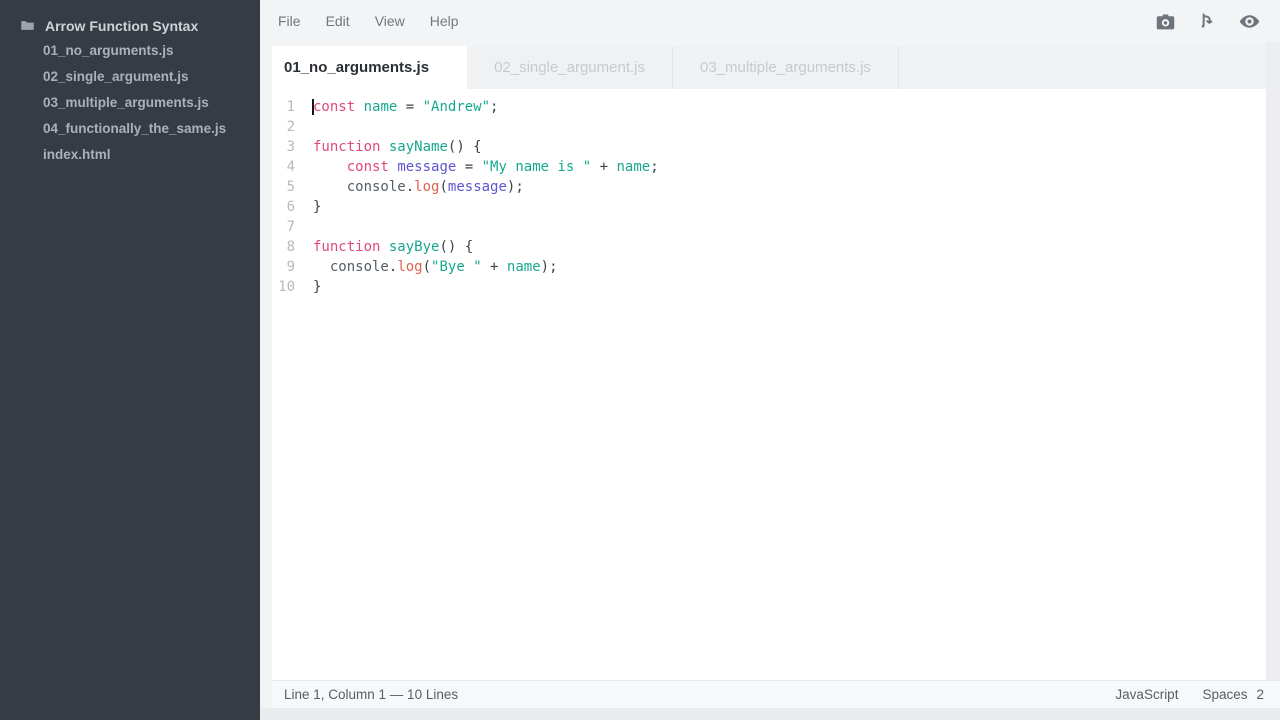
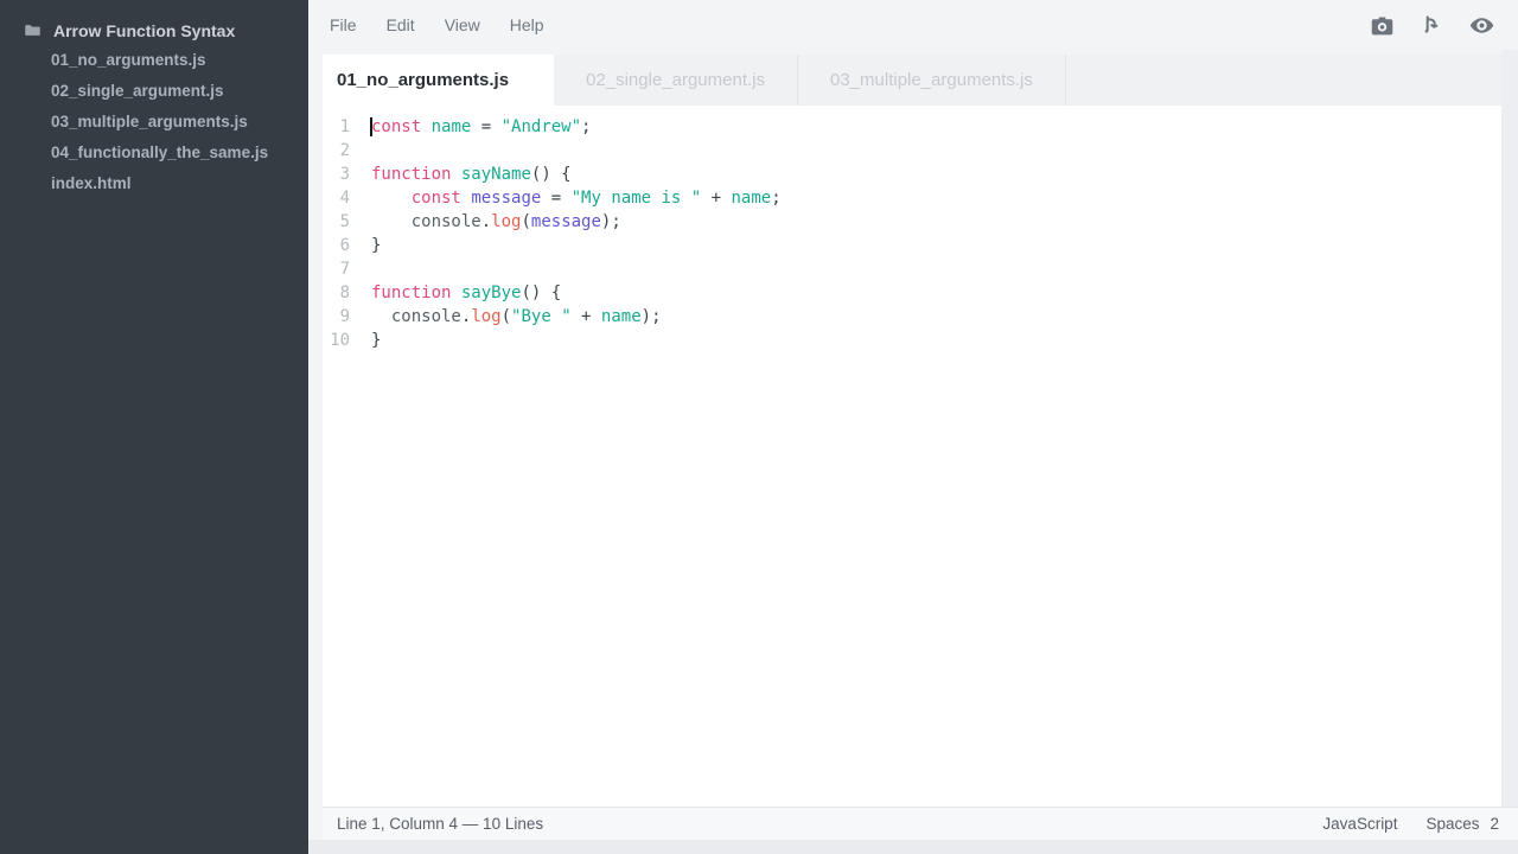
  Arrow Function Syntax
  01_no_arguments.js
  02_single_argument.js
  03_multiple_arguments.js
  04_functionally_the_same.js
  index.html
  File
  Edit
  View
  Help
  01_no_arguments.js
  02_single_argument.js
  03_multiple_arguments.js
  1
  const name = "Andrew";
  2
  3
  function sayName() {
  4
  const message = "My name is " + name;
  5
  console.log(message);
  6
  }
  7
  8
  function sayBye() {
  9
  console.log("Bye " + name);
  10
  }
- Line 1, Column 1 — 10 Lines
+ Line 1, Column 4 — 10 Lines
  JavaScript
  Spaces
  2
